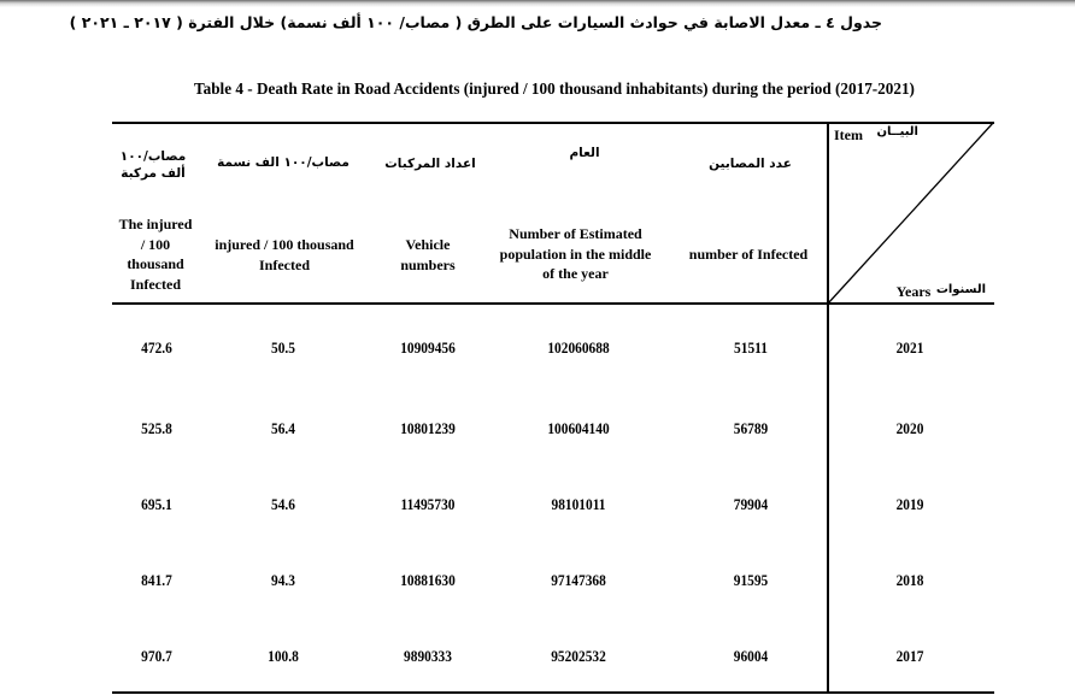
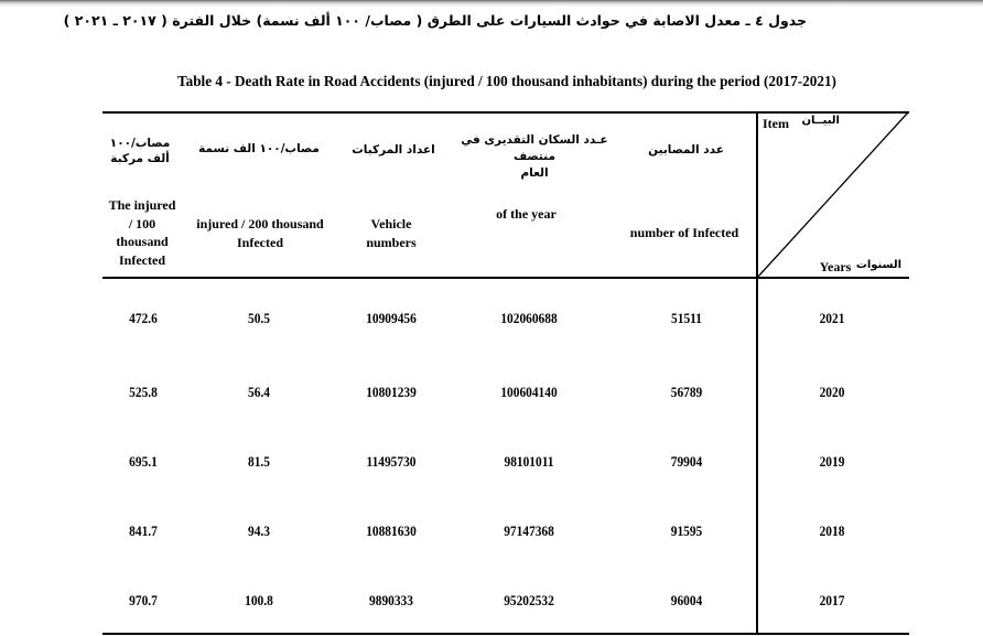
  جدول ٤ ـ معدل الاصابة في حوادث السيارات على الطرق ( مصاب/ ١٠٠ ألف نسمة) خلال الفترة ( ٢٠١٧ ـ ٢٠٢١ )
  Table 4 - Death Rate in Road Accidents (injured / 100 thousand inhabitants) during the period (2017-2021)
  Item
  البيــان
  Years
  السنوات
  مصاب/١٠٠
  ألف مركبة
  مصاب/١٠٠ الف نسمة
  اعداد المركبات
+ عـدد السكان التقديرى في منتصف
  العام
  عدد المصابين
  The injured
  / 100
  thousand
  Infected
- injured / 100 thousand
+ injured / 200 thousand
  Infected
  Vehicle
  numbers
- Number of Estimated
- population in the middle
  of the year
  number of Infected
  472.6
  50.5
  10909456
  102060688
  51511
  2021
  525.8
  56.4
  10801239
  100604140
  56789
  2020
  695.1
- 54.6
+ 81.5
  11495730
  98101011
  79904
  2019
  841.7
  94.3
  10881630
  97147368
  91595
  2018
  970.7
  100.8
  9890333
  95202532
  96004
  2017
